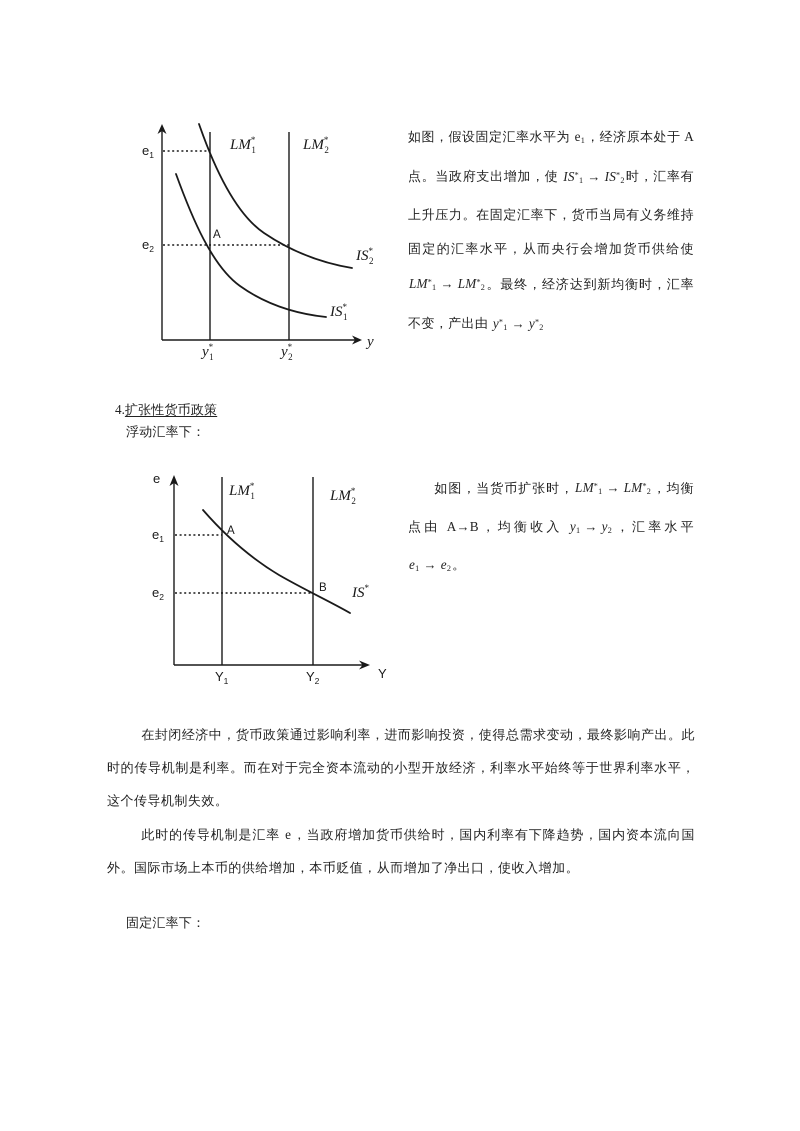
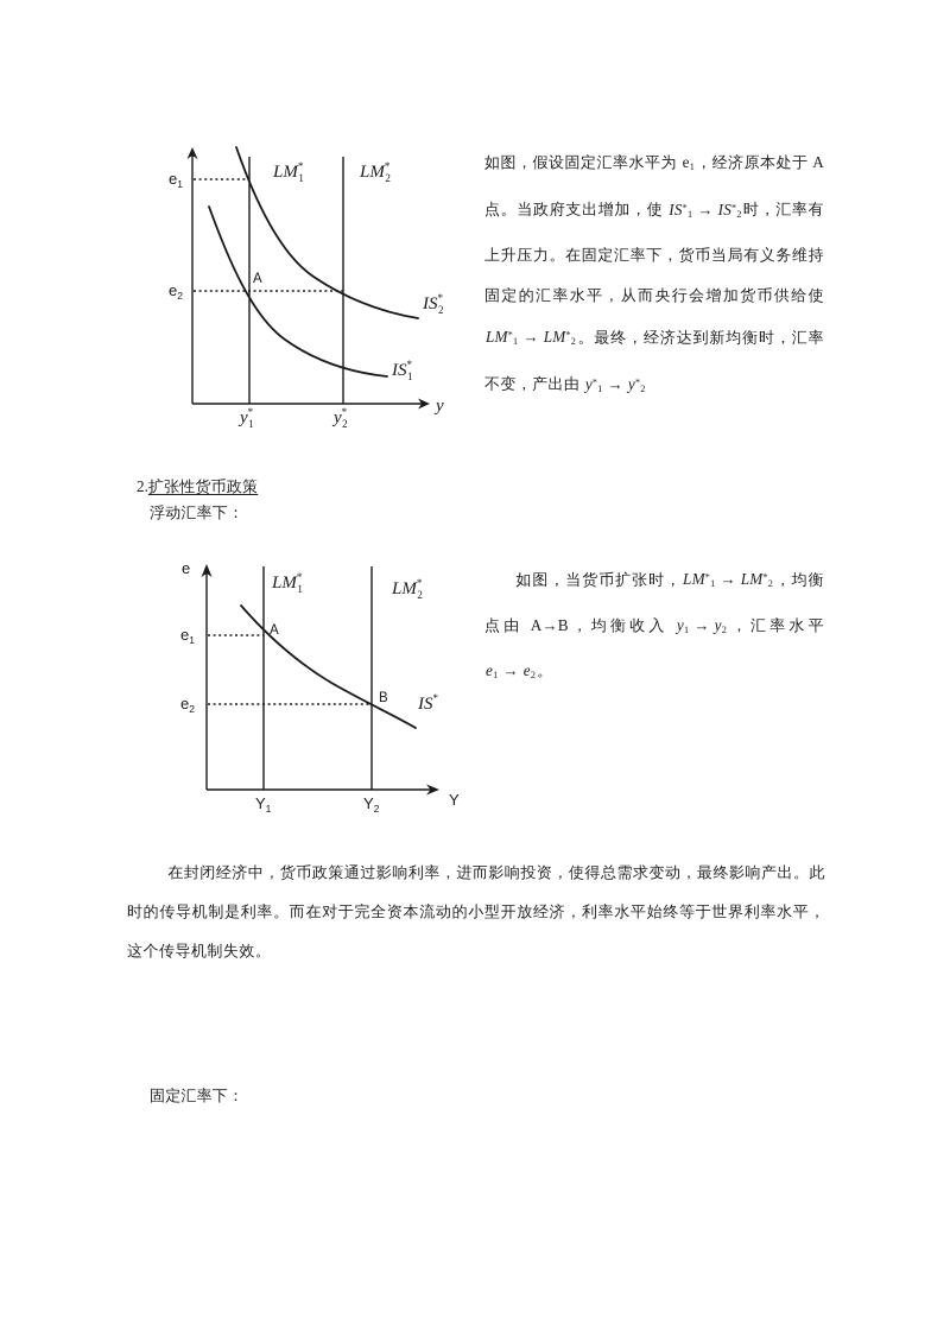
  e1
  e2
  LM* 1
  LM* 2
  IS* 2
  IS* 1
  A
  y* 1
  y* 2
  y
  如图，假设固定汇率水平为 e1，经济原本处于 A 点。当政府支出增加，使 IS*1 → IS*2时，汇率有上升压力。在固定汇率下，货币当局有义务维持固定的汇率水平，从而央行会增加货币供给使 LM*1 → LM*2。最终，经济达到新均衡时，汇率不变，产出由 y*1 → y*2
- 4.扩张性货币政策
+ 2.扩张性货币政策
  浮动汇率下：
  e
  e1
  e2
  LM* 1
  LM* 2
  IS*
  A
  B
  Y1
  Y2
  Y
  如图，当货币扩张时，LM*1 → LM*2，均衡点由 A→B，均衡收入 y1 → y2，汇率水平e1 → e2。
  在封闭经济中，货币政策通过影响利率，进而影响投资，使得总需求变动，最终影响产出。此时的传导机制是利率。而在对于完全资本流动的小型开放经济，利率水平始终等于世界利率水平，这个传导机制失效。
- 此时的传导机制是汇率 e，当政府增加货币供给时，国内利率有下降趋势，国内资本流向国外。国际市场上本币的供给增加，本币贬值，从而增加了净出口，使收入增加。
  固定汇率下：
